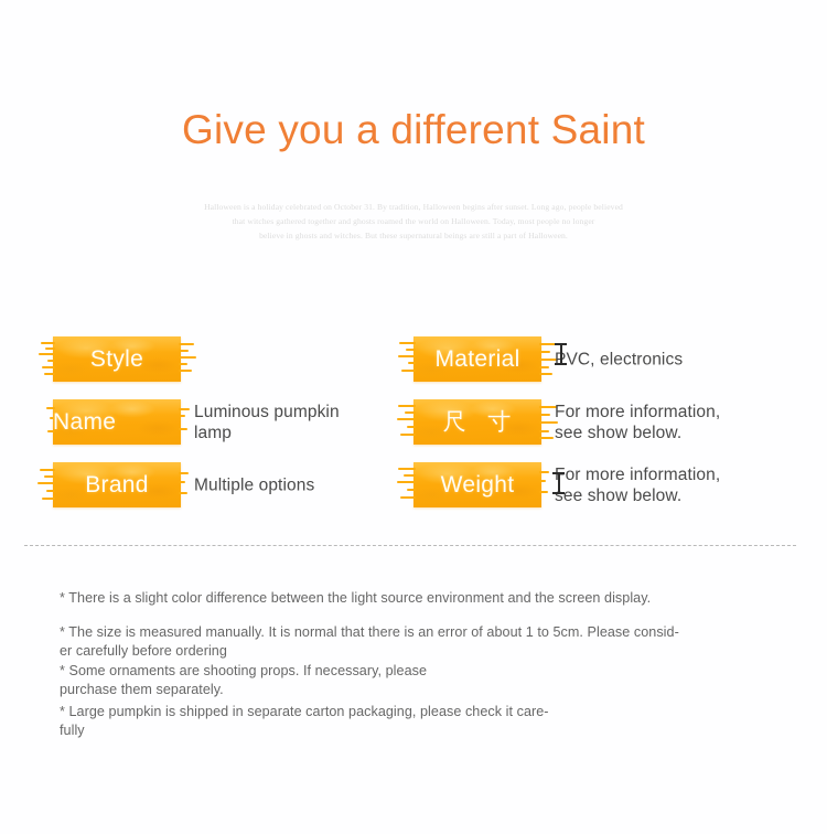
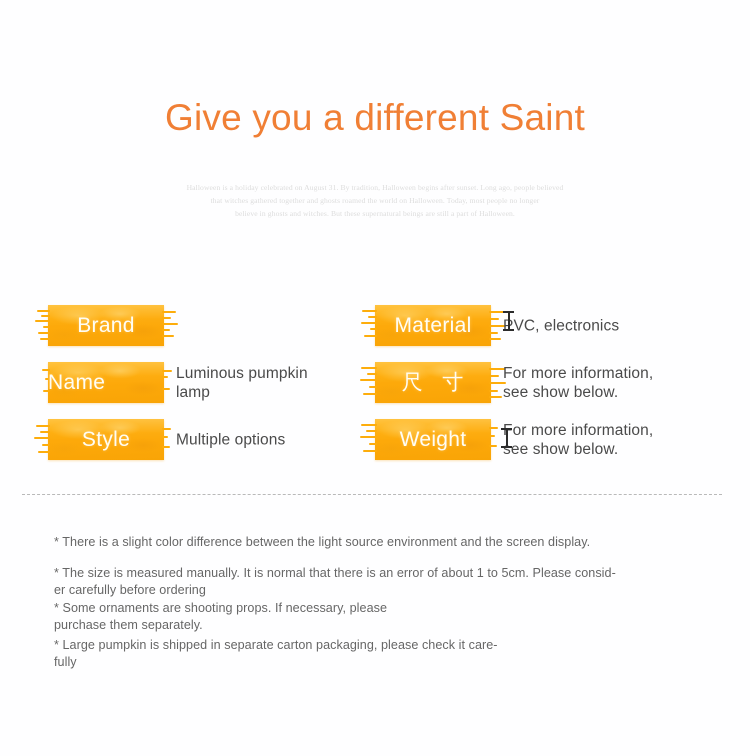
  Give you a different Saint
- Halloween is a holiday celebrated on October 31. By tradition, Halloween begins after sunset. Long ago, people believed
+ Halloween is a holiday celebrated on August 31. By tradition, Halloween begins after sunset. Long ago, people believed
  that witches gathered together and ghosts roamed the world on Halloween. Today, most people no longer
  believe in ghosts and witches. But these supernatural beings are still a part of Halloween.
- Style
+ Brand
  Name
  Luminous pumpkin
  lamp
- Brand
+ Style
  Multiple options
  Material
  VC, electronics
  尺 寸
  For more information,
  see show below.
  Weight
  or more information,
  see show below.
  * There is a slight color difference between the light source environment and the screen display.
  * The size is measured manually. It is normal that there is an error of about 1 to 5cm. Please consid-
  er carefully before ordering
  * Some ornaments are shooting props. If necessary, please
  purchase them separately.
  * Large pumpkin is shipped in separate carton packaging, please check it care-
  fully
